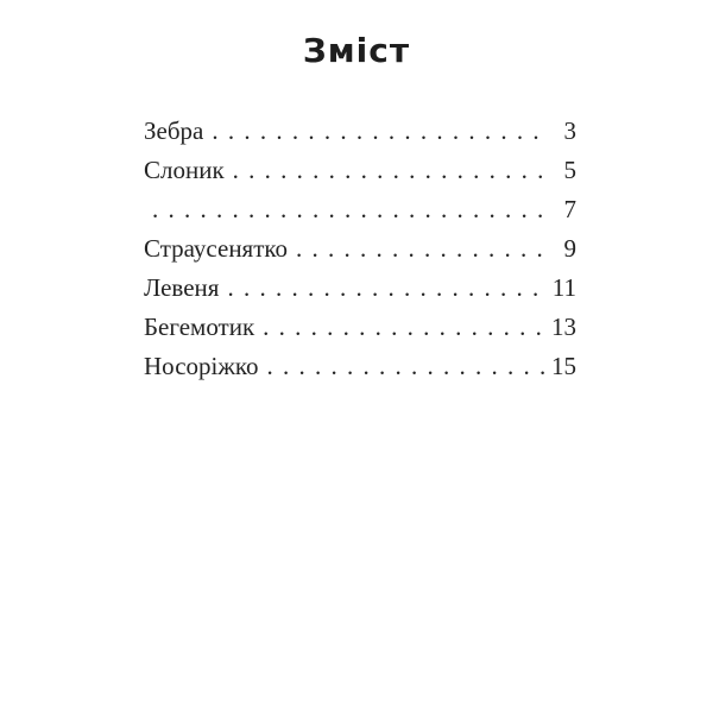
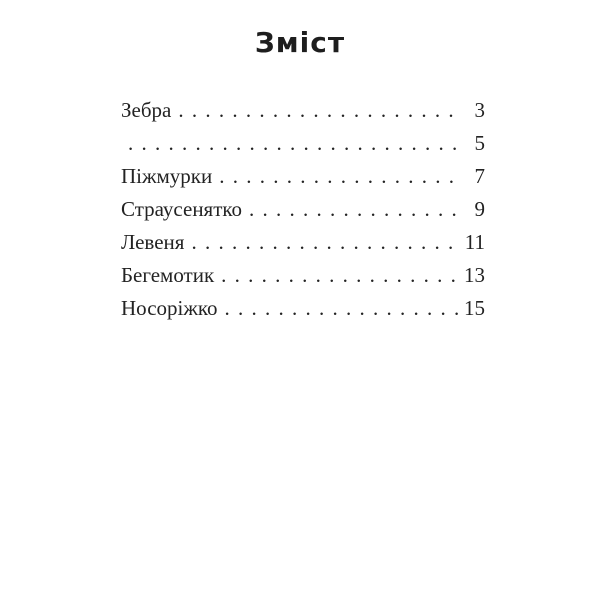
  Зміст
  Зебра
  3
- Слоник
  5
+ Піжмурки
  7
  Страусенятко
  9
  Левеня
  11
  Бегемотик
  13
  Носоріжко
  15
